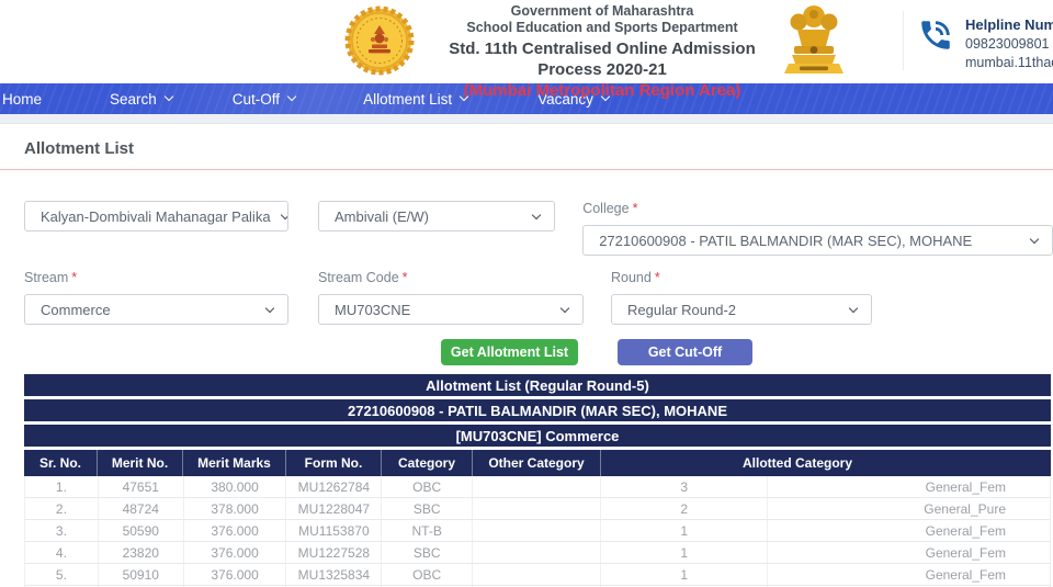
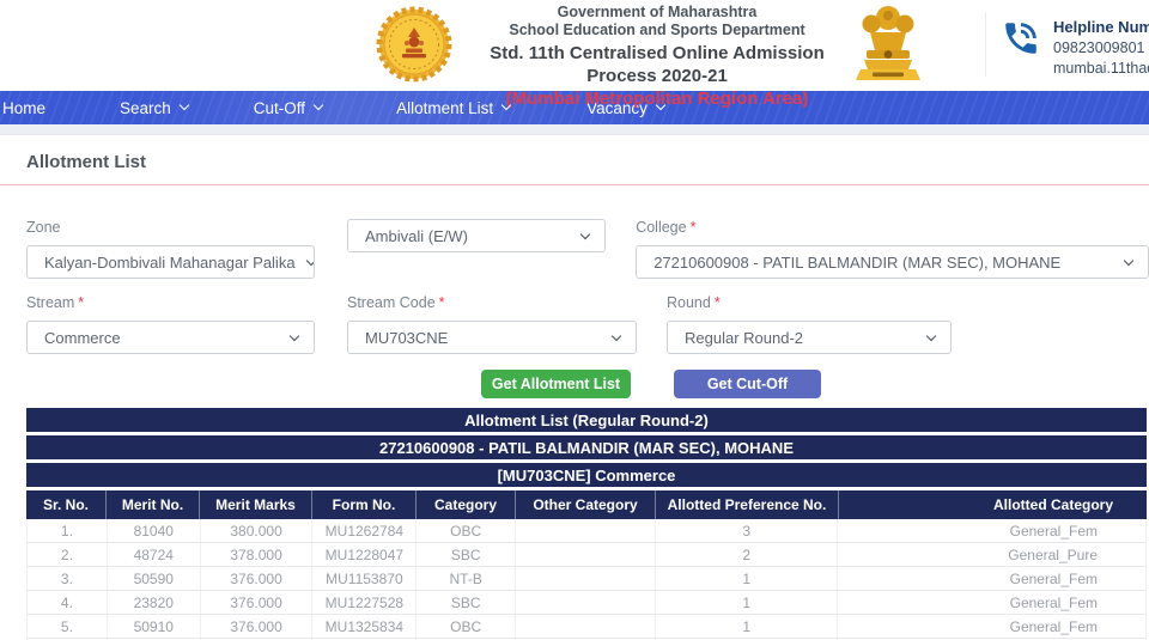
  Government of Maharashtra
  School Education and Sports Department
  Std. 11th Centralised Online Admission Process 2020-21
  (Mumbai Metropolitan Region Area)
  Helpline Num
  09823009801
  Home
  Search
  Cut-Off
  Allotment List
  Vacancy
  Allotment List
+ Zone
  Kalyan-Dombivali Mahanagar Palika
  Ambivali (E/W)
  College *
  27210600908 - PATIL BALMANDIR (MAR SEC), MOHANE
  Stream *
  Commerce
  Stream Code *
  MU703CNE
  Round *
  Regular Round-2
  Get Allotment List
  Get Cut-Off
- Allotment List (Regular Round-5)
+ Allotment List (Regular Round-2)
  27210600908 - PATIL BALMANDIR (MAR SEC), MOHANE
  [MU703CNE] Commerce
  Sr. No.
  Merit No.
  Merit Marks
  Form No.
  Category
  Other Category
+ Allotted Preference No.
  Allotted Category
  1.
- 47651
+ 81040
  380.000
  MU1262784
  OBC
  3
  General_Fem
  2.
  48724
  378.000
  MU1228047
  SBC
  2
  General_Pure
  3.
  50590
  376.000
  MU1153870
  NT-B
  1
  General_Fem
  4.
  23820
  376.000
  MU1227528
  SBC
  1
  General_Fem
  5.
  50910
  376.000
  MU1325834
  OBC
  1
  General_Fem
